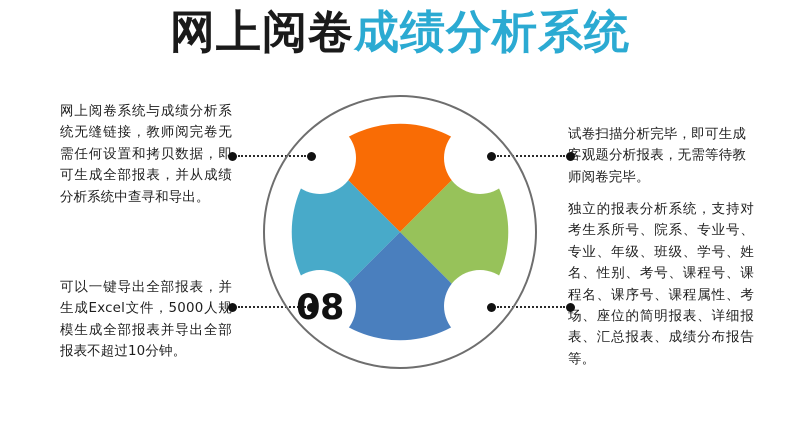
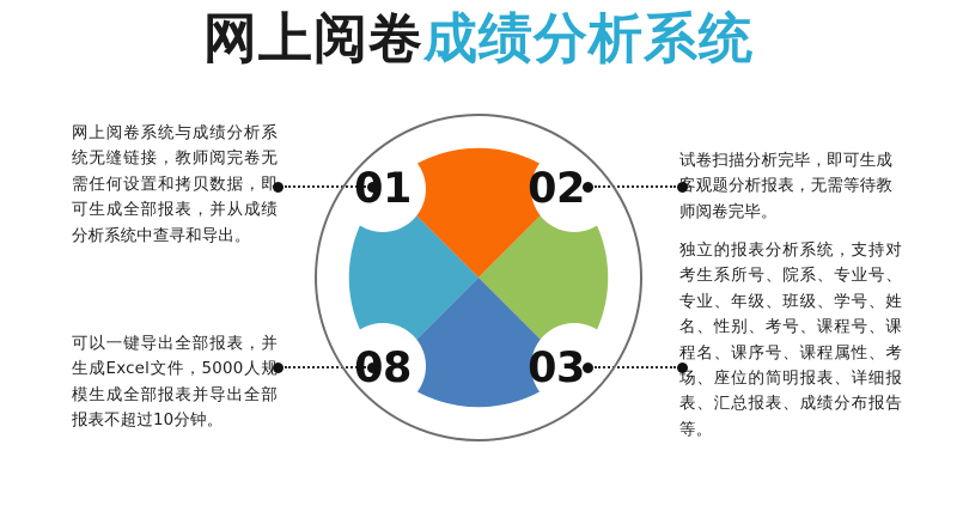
  网上阅卷成绩分析系统
  网上阅卷系统与成绩分析系统无缝链接，教师阅完卷无需任何设置和拷贝数据，即可生成全部报表，并从成绩分析系统中查寻和导出。
  可以一键导出全部报表，并生成Excel文件，5000人规模生成全部报表并导出全部报表不超过10分钟。
  试卷扫描分析完毕，即可生成观题分析报表，无需等待教师阅卷完毕。
  独立的报表分析系统，支持对考生系所号、院系、专业号、专业、年级、班级、学号、姓名、性别、考号、课程号、课程名、课序号、课程属性、考场、座位的简明报表、详细报表、汇总报表、成绩分布报告等。
+ 01
+ 02
+ 03
  08
